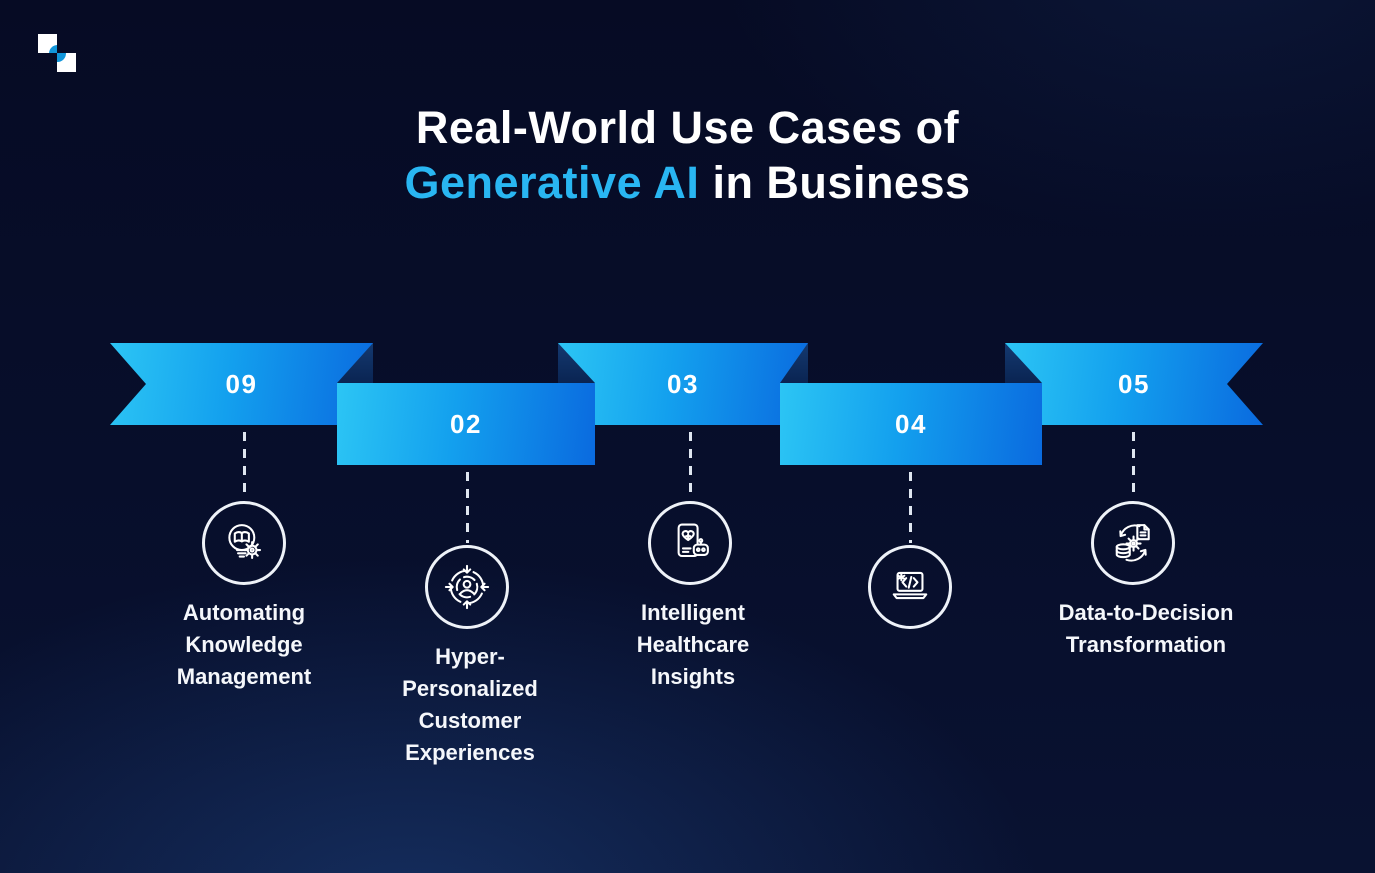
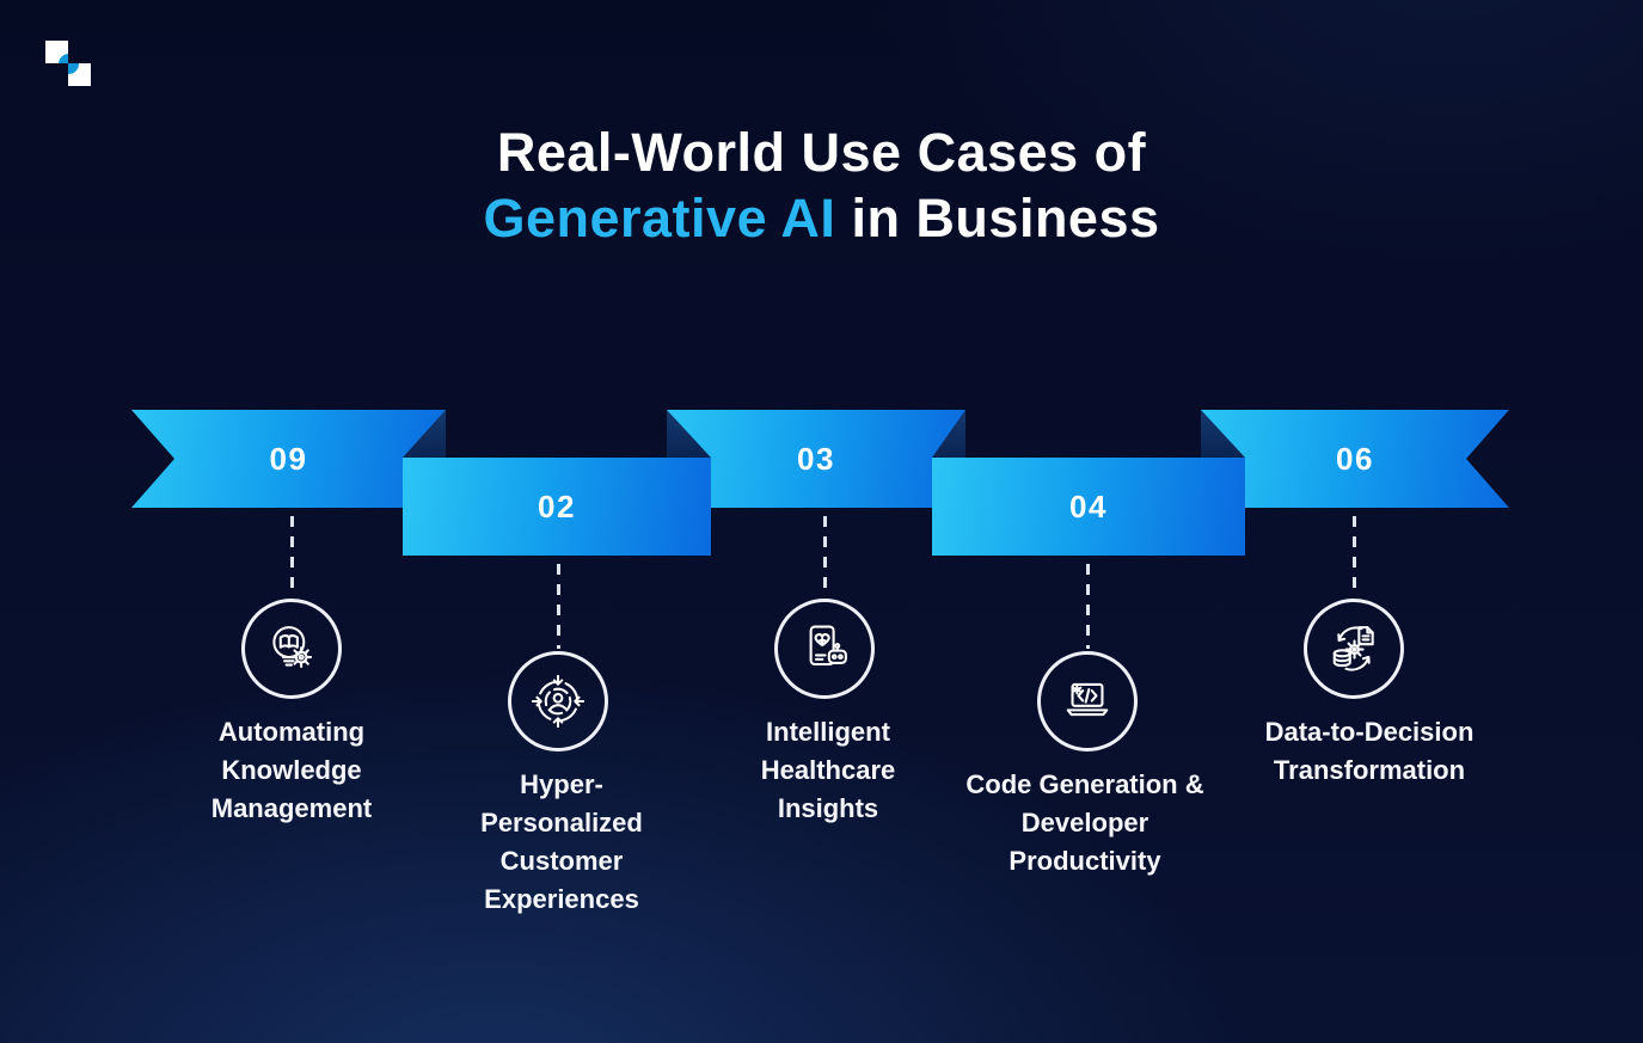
  Real-World Use Cases of
  Generative AI in Business
  09
  03
- 05
+ 06
  02
  04
  Automating Knowledge Management
  Hyper-Personalized Customer Experiences
  Intelligent Healthcare Insights
+ Code Generation & Developer Productivity
  Data-to-Decision Transformation
